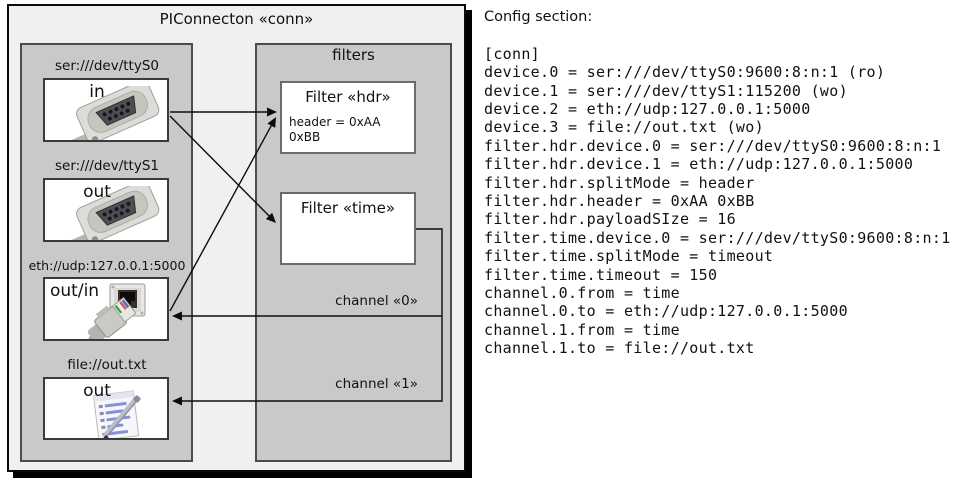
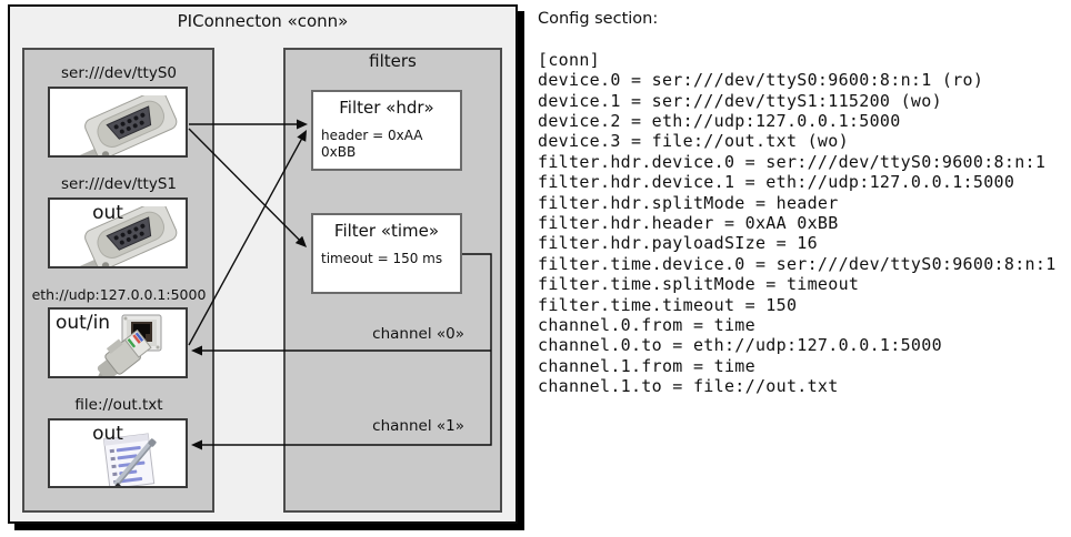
  PIConnecton «conn»
  filters
  ser:///dev/ttyS0
- in
  ser:///dev/ttyS1
  out
  eth://udp:127.0.0.1:5000
  out/in
  file://out.txt
  out
  Filter «hdr»
  header = 0xAA 0xBB
  Filter «time»
+ timeout = 150 ms
  channel «0»
  channel «1»
  Config section:
  [conn]
  device.0 = ser:///dev/ttyS0:9600:8:n:1 (ro)
  device.1 = ser:///dev/ttyS1:115200 (wo)
  device.2 = eth://udp:127.0.0.1:5000
  device.3 = file://out.txt (wo)
  filter.hdr.device.0 = ser:///dev/ttyS0:9600:8:n:1
  filter.hdr.device.1 = eth://udp:127.0.0.1:5000
  filter.hdr.splitMode = header
  filter.hdr.header = 0xAA 0xBB
  filter.hdr.payloadSIze = 16
  filter.time.device.0 = ser:///dev/ttyS0:9600:8:n:1
  filter.time.splitMode = timeout
  filter.time.timeout = 150
  channel.0.from = time
  channel.0.to = eth://udp:127.0.0.1:5000
  channel.1.from = time
  channel.1.to = file://out.txt
